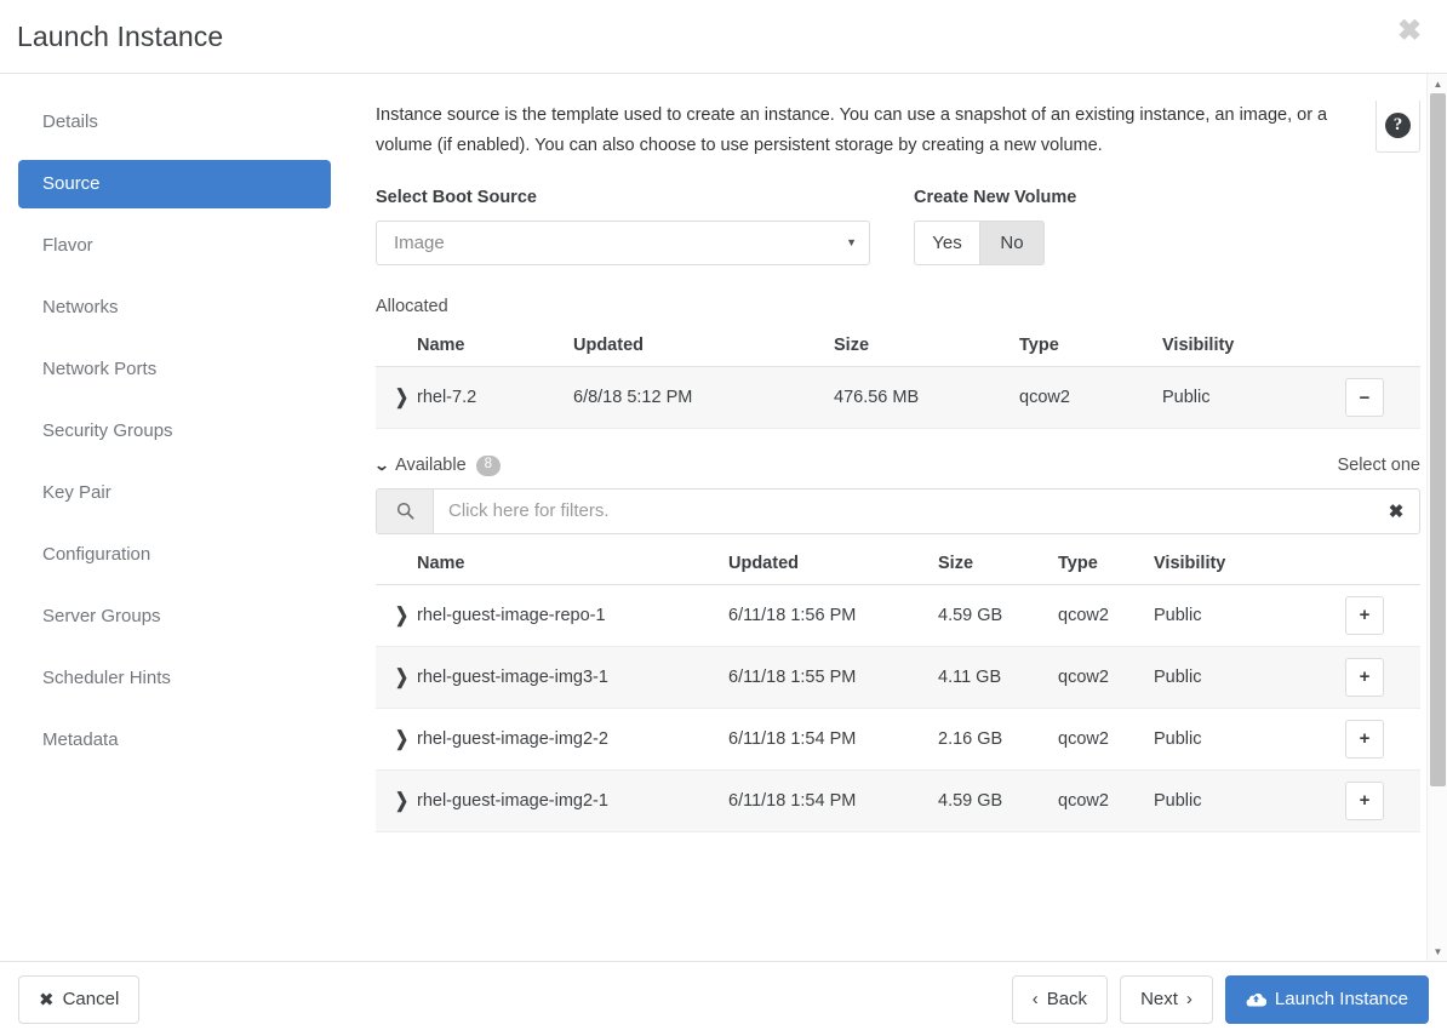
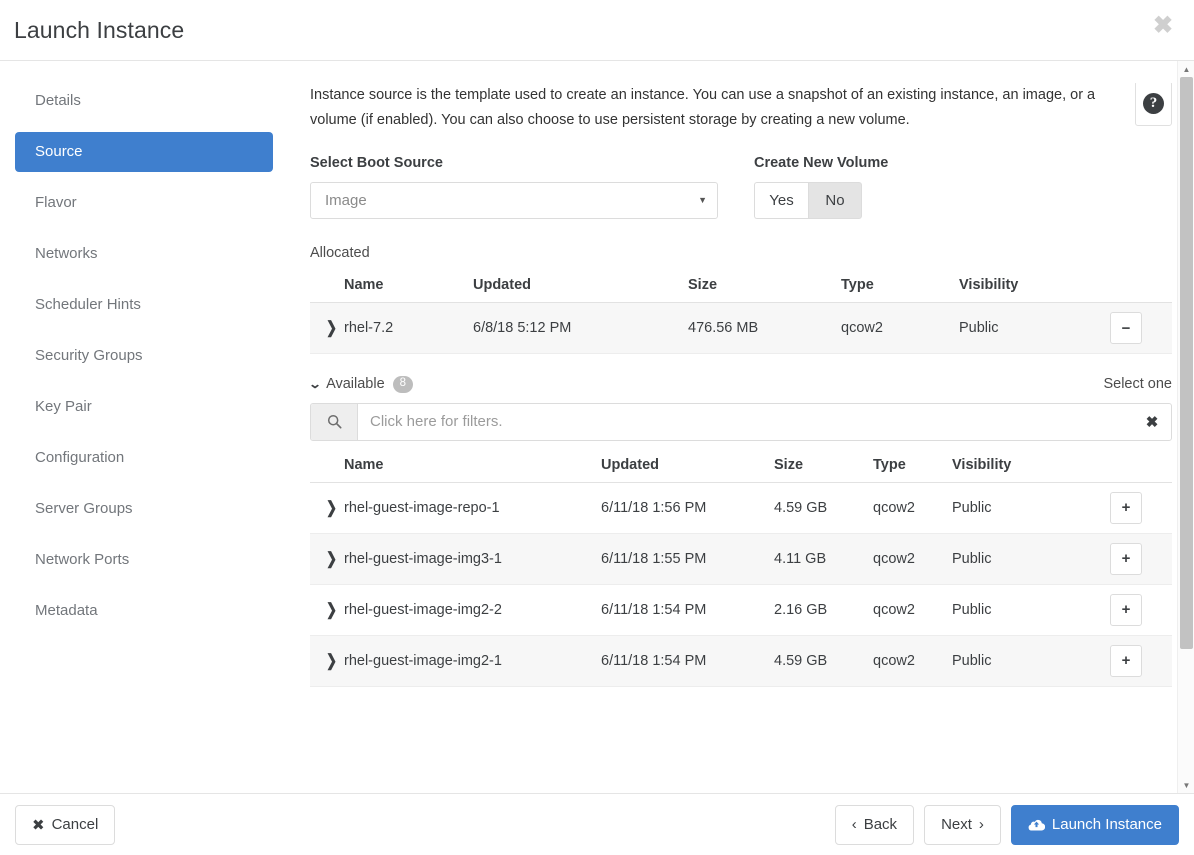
  Launch Instance
  ✖
  Details
  Source
  Flavor
  Networks
- Network Ports
+ Scheduler Hints
  Security Groups
  Key Pair
  Configuration
  Server Groups
- Scheduler Hints
+ Network Ports
  Metadata
  Instance source is the template used to create an instance. You can use a snapshot of an existing instance, an image, or a volume (if enabled). You can also choose to use persistent storage by creating a new volume.
  ?
  Select Boot Source
  Image
  ▼
  Create New Volume
  Yes
  No
  Allocated
  	Name	Updated	Size	Type	Visibility
  ❯	rhel-7.2	6/8/18 5:12 PM	476.56 MB	qcow2	Public	−
  ⌄
  Available
  8
  Select one
  Click here for filters.
  ✖
  	Name	Updated	Size	Type	Visibility
  ❯	rhel-guest-image-repo-1	6/11/18 1:56 PM	4.59 GB	qcow2	Public	+
  ❯	rhel-guest-image-img3-1	6/11/18 1:55 PM	4.11 GB	qcow2	Public	+
  ❯	rhel-guest-image-img2-2	6/11/18 1:54 PM	2.16 GB	qcow2	Public	+
  ❯	rhel-guest-image-img2-1	6/11/18 1:54 PM	4.59 GB	qcow2	Public	+
  ▲
  ▼
  ✖
  Cancel
  ‹
  Back
  Next
  ›
  Launch Instance
